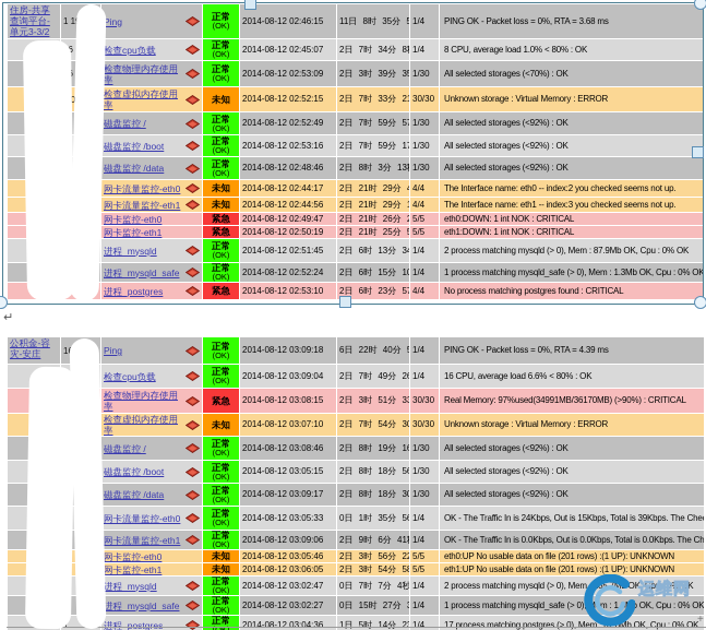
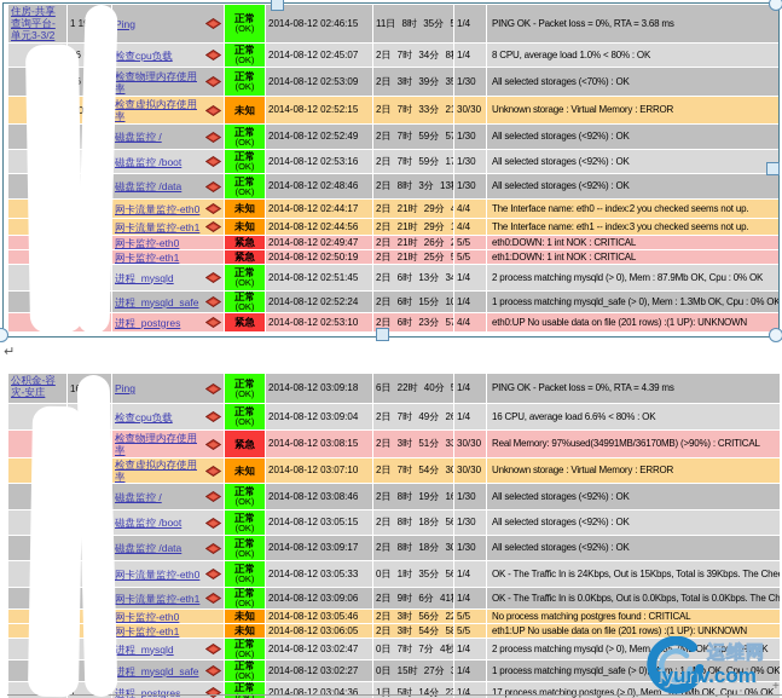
  住房-共享查询平台-单元3-3/2	1 1	Ping	正常 (OK)	2014-08-12 02:46:15	11日 8时 35分 5	1/4	PING OK - Packet loss = 0%, RTA = 3.68 ms
  	6	检查cpu负载	正常 (OK)	2014-08-12 02:45:07	2日 7时 34分 8	1/4	8 CPU, average load 1.0% < 80% : OK
  		检查物理内存使用率	正常 (OK)	2014-08-12 02:53:09	2日 3时 39分 3	1/30	All selected storages (<70%) : OK
  	0	检查虚拟内存使用率	未知	2014-08-12 02:52:15	2日 7时 33分 2	30/30	Unknown storage : Virtual Memory : ERROR
  		磁盘监控 /	正常 (OK)	2014-08-12 02:52:49	2日 7时 59分 5	1/30	All selected storages (<92%) : OK
  		磁盘监控 /boot	正常 (OK)	2014-08-12 02:53:16	2日 7时 59分 1	1/30	All selected storages (<92%) : OK
  		磁盘监控 /data	正常 (OK)	2014-08-12 02:48:46	2日 8时 3分 13	1/30	All selected storages (<92%) : OK
  		网卡流量监控-eth0	未知	2014-08-12 02:44:17	2日 21时 29分	4/4	The Interface name: eth0 -- index:2 you checked seems not up.
  		网卡流量监控-eth1	未知	2014-08-12 02:44:56	2日 21时 29分	4/4	The Interface name: eth1 -- index:3 you checked seems not up.
  		网卡监控-eth0	紧急	2014-08-12 02:49:47	2日 21时 26分	5/5	eth0:DOWN: 1 int NOK : CRITICAL
  		网卡监控-eth1	紧急	2014-08-12 02:50:19	2日 21时 25分	5/5	eth1:DOWN: 1 int NOK : CRITICAL
  		进程_mysqld	正常 (OK)	2014-08-12 02:51:45	2日 6时 13分 3	1/4	2 process matching mysqld (> 0), Mem : 87.9Mb OK, Cpu : 0% OK
  		进程_mysqld_safe	正常 (OK)	2014-08-12 02:52:24	2日 6时 15分 1	1/4	1 process matching mysqld_safe (> 0), Mem : 1.3Mb OK, Cpu : 0% OK
- 		进程_postgres	紧急	2014-08-12 02:53:10	2日 6时 23分 5	4/4	No process matching postgres found : CRITICAL
+ 		进程_postgres	紧急	2014-08-12 02:53:10	2日 6时 23分 5	4/4	eth0:UP No usable data on file (201 rows) :(1 UP): UNKNOWN
  公积金-容灾-安庄	1	Ping	正常 (OK)	2014-08-12 03:09:18	6日 22时 40分	1/4	PING OK - Packet loss = 0%, RTA = 4.39 ms
  		检查cpu负载	正常 (OK)	2014-08-12 03:09:04	2日 7时 49分 2	1/4	16 CPU, average load 6.6% < 80% : OK
  		检查物理内存使用率	紧急	2014-08-12 03:08:15	2日 3时 51分 3	30/30	Real Memory: 97%used(34991MB/36170MB) (>90%) : CRITICAL
  		检查虚拟内存使用率	未知	2014-08-12 03:07:10	2日 7时 54分 3	30/30	Unknown storage : Virtual Memory : ERROR
  		磁盘监控 /	正常 (OK)	2014-08-12 03:08:46	2日 8时 19分 1	1/30	All selected storages (<92%) : OK
  		磁盘监控 /boot	正常 (OK)	2014-08-12 03:05:15	2日 8时 18分 5	1/30	All selected storages (<92%) : OK
  		磁盘监控 /data	正常 (OK)	2014-08-12 03:09:17	2日 8时 18分 3	1/30	All selected storages (<92%) : OK
  		网卡流量监控-eth0	正常 (OK)	2014-08-12 03:05:33	0日 1时 35分 5	1/4	OK - The Traffic In is 24Kbps, Out is 15Kbps, Total is 39Kbps. The Che
  		网卡流量监控-eth1	正常 (OK)	2014-08-12 03:09:06	2日 9时 6分 41	1/4	OK - The Traffic In is 0.0Kbps, Out is 0.0Kbps, Total is 0.0Kbps. The Ch
- 		网卡监控-eth0	未知	2014-08-12 03:05:46	2日 3时 56分 2	5/5	eth0:UP No usable data on file (201 rows) :(1 UP): UNKNOWN
+ 		网卡监控-eth0	未知	2014-08-12 03:05:46	2日 3时 56分 2	5/5	No process matching postgres found : CRITICAL
  		网卡监控-eth1	未知	2014-08-12 03:06:05	2日 3时 54分 5	5/5	eth1:UP No usable data on file (201 rows) :(1 UP): UNKNOWN
  		进程_mysqld	正常 (OK)	2014-08-12 03:02:47	0日 7时 7分 4秒	1/4	2 process matching mysqld (> 0), Mem5.7M OK, Cpu : 0% OK
  		进程_mysqld_safe	正常 (OK)	2014-08-12 03:02:27	0日 15时 27分	1/4	1 process matching mysqld_safe (> 0)m : 1. OK, Cpu : 0% OK
  		进程_postgres	正常	2014-08-12 03:04:36	1日 5时 14分 2	1/4	17 process matching postgres (> 0), Mem :Mb OK, Cpu : 0% OK
  ↵
  运维网
+ iyunv.com
  +
